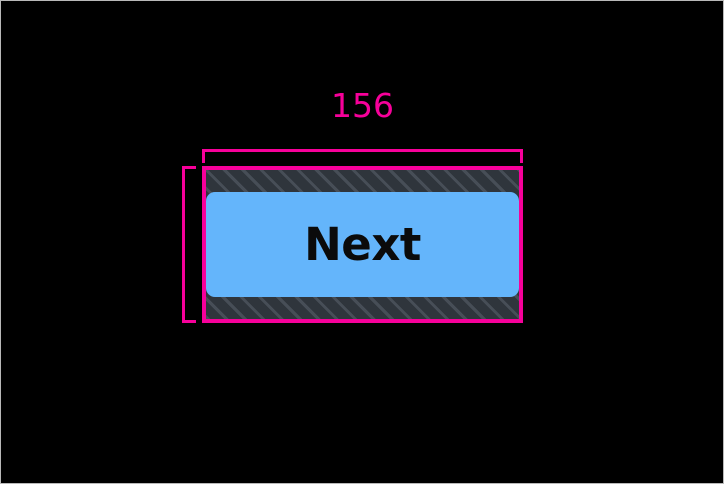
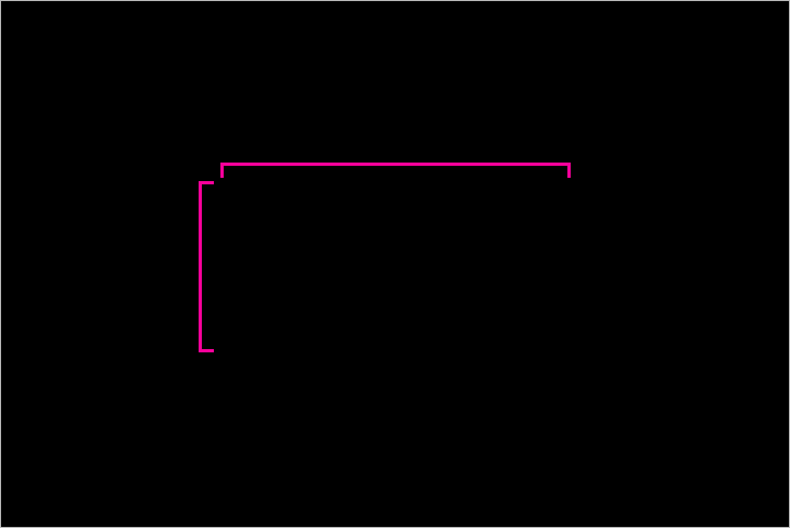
- 156
- Next
